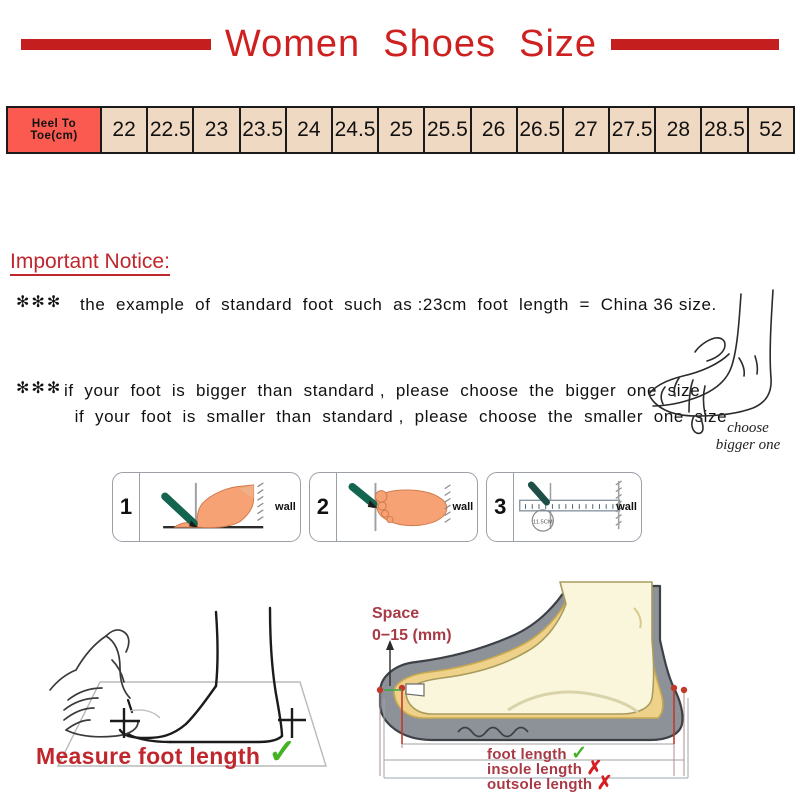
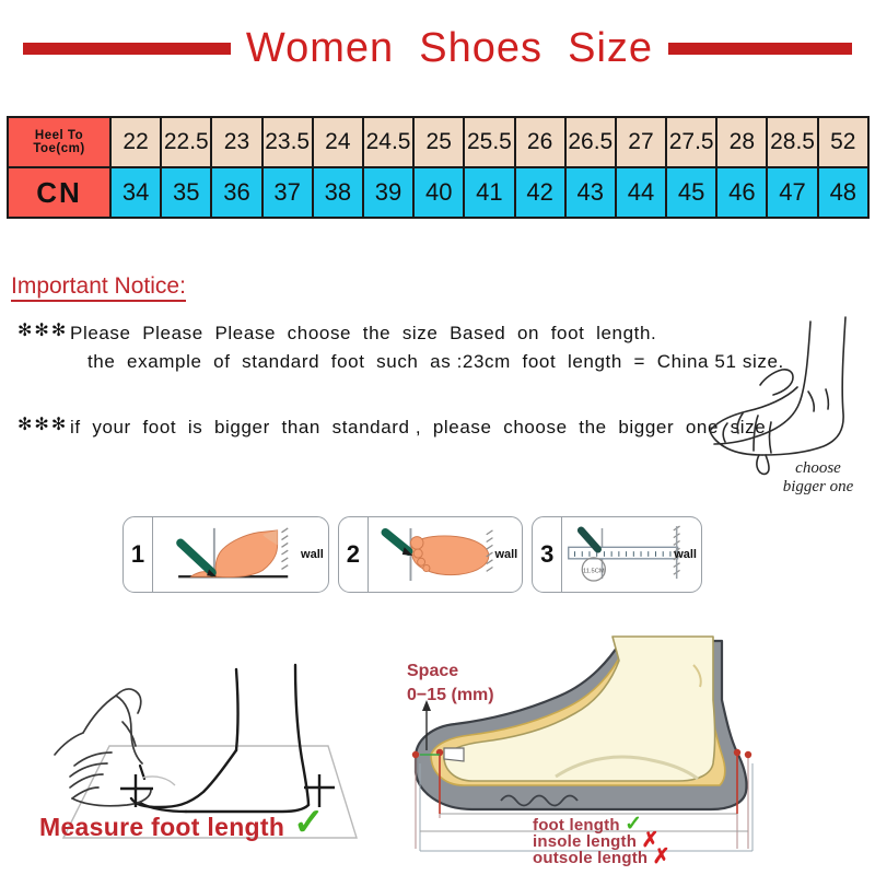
  Women Shoes Size
  Heel To Toe(cm)	22	22.5	23	23.5	24	24.5	25	25.5	26	26.5	27	27.5	28	28.5	52
+ CN	34	35	36	37	38	39	40	41	42	43	44	45	46	47	48
  Important Notice:
  ✻✻✻
+ Please Please Please choose the size Based on foot length.
- the example of standard foot such as :23cm foot length = China 36 size.
+ the example of standard foot such as :23cm foot length = China 51 size.
  ✻✻✻
  if your foot is bigger than standard , please choose the bigger on size
- if your foot is smaller than standard , please choose the smaller one size
  choose
  bigger one
  1
  wall
  2
  wall
  3
  wall
  Measure foot length
  ✓
  Space
  0−15 (mm)
  foot length ✓
  insole length ✗
  outsole length ✗
